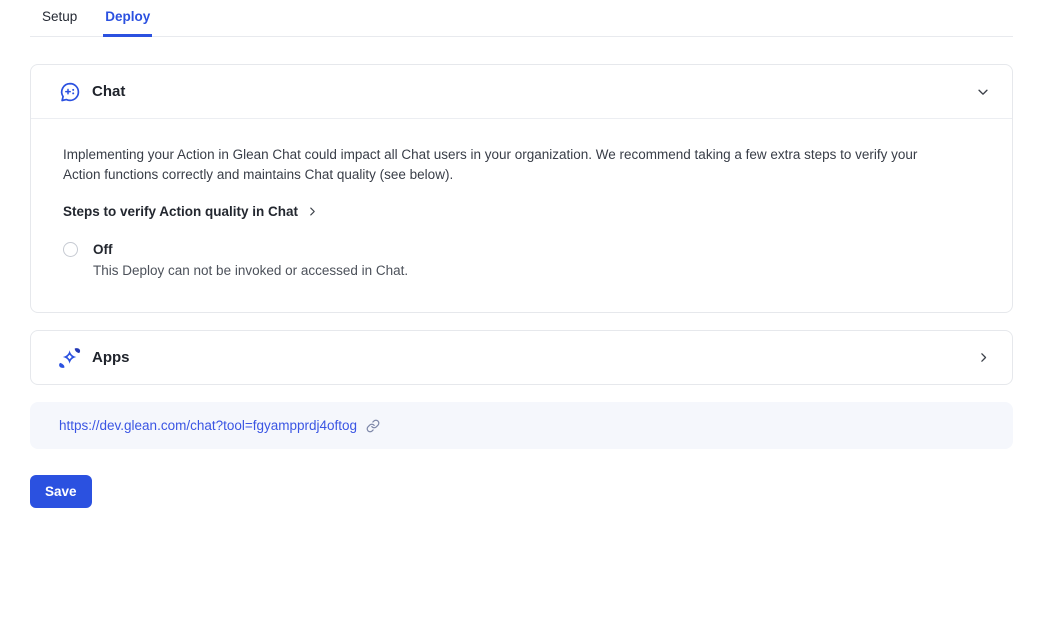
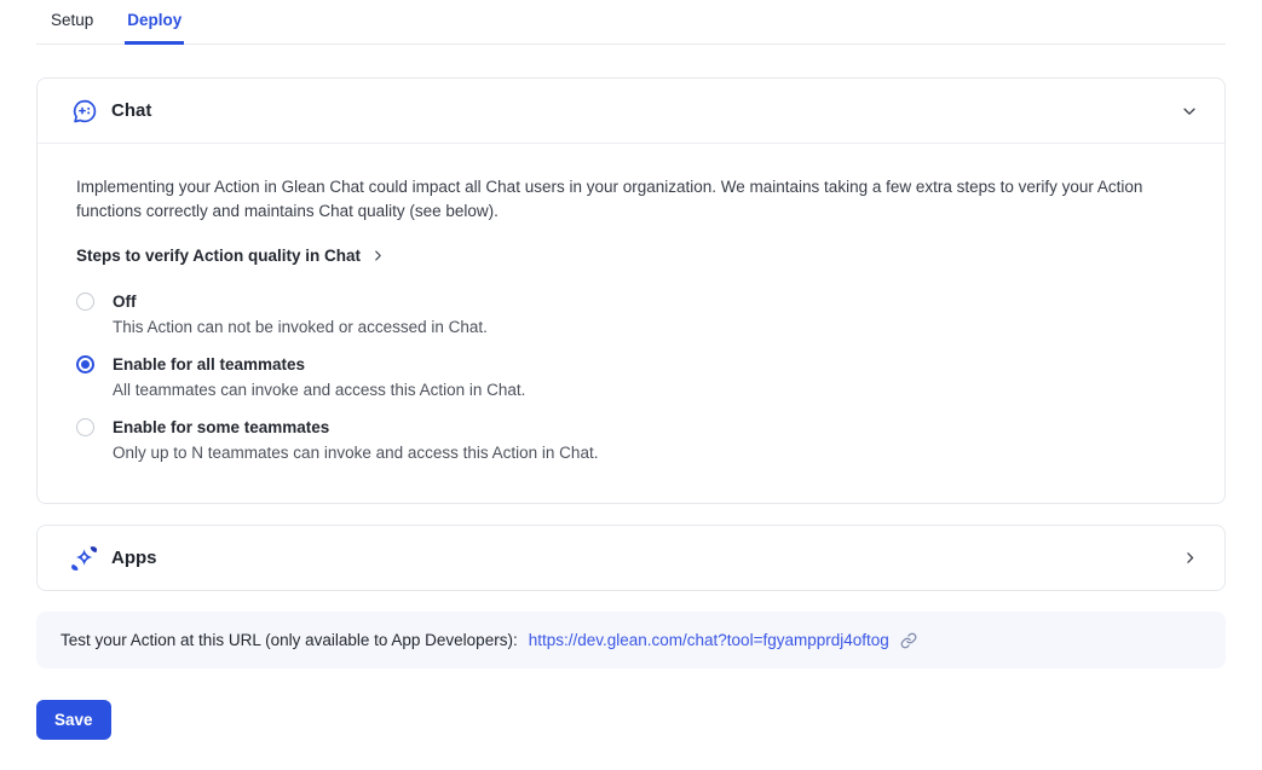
  Setup
  Deploy
  Chat
- Implementing your Action in Glean Chat could impact all Chat users in your organization. We recommend taking a few extra steps to verify your Action functions correctly and maintains Chat quality (see below).
+ Implementing your Action in Glean Chat could impact all Chat users in your organization. We maintains taking a few extra steps to verify your Action functions correctly and maintains Chat quality (see below).
  Steps to verify Action quality in Chat
  Off
- This Deploy can not be invoked or accessed in Chat.
+ This Action can not be invoked or accessed in Chat.
+ Enable for all teammates
+ All teammates can invoke and access this Action in Chat.
+ Enable for some teammates
+ Only up to N teammates can invoke and access this Action in Chat.
  Apps
+ Test your Action at this URL (only available to App Developers):
  https://dev.glean.com/chat?tool=fgyampprdj4oftog
  Save
